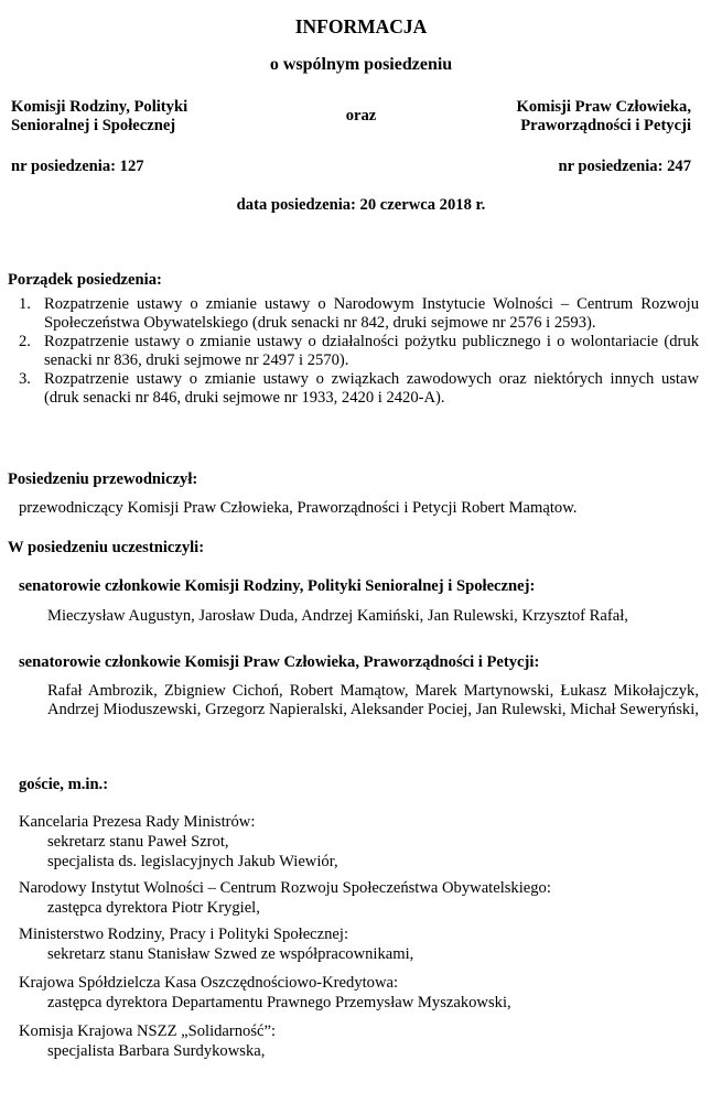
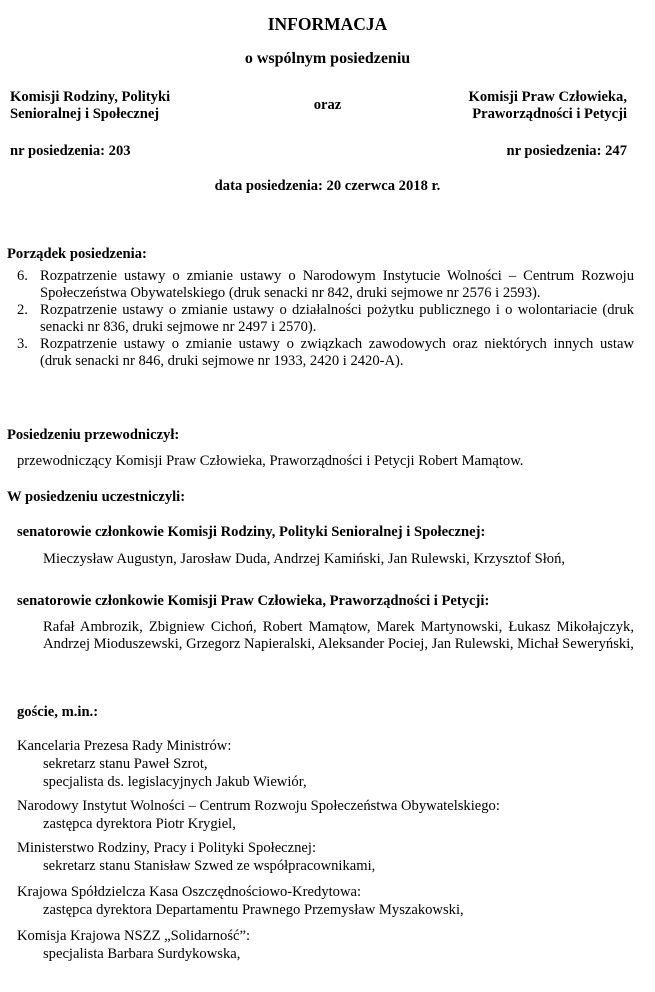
  INFORMACJA
  o wspólnym posiedzeniu
  Komisji Rodziny, Polityki
  Senioralnej i Społecznej
  oraz
  Komisji Praw Człowieka,
  Praworządności i Petycji
- nr posiedzenia: 127
+ nr posiedzenia: 203
  nr posiedzenia: 247
  data posiedzenia: 20 czerwca 2018 r.
  Porządek posiedzenia:
- 1.
+ 6.
  Rozpatrzenie ustawy o zmianie ustawy o Narodowym Instytucie Wolności – Centrum Rozwoju Społeczeństwa Obywatelskiego (druk senacki nr 842, druki sejmowe nr 2576 i 2593).
  2.
  Rozpatrzenie ustawy o zmianie ustawy o działalności pożytku publicznego i o wolontariacie (druk senacki nr 836, druki sejmowe nr 2497 i 2570).
  3.
  Rozpatrzenie ustawy o zmianie ustawy o związkach zawodowych oraz niektórych innych ustaw (druk senacki nr 846, druki sejmowe nr 1933, 2420 i 2420-A).
  Posiedzeniu przewodniczył:
  przewodniczący Komisji Praw Człowieka, Praworządności i Petycji Robert Mamątow.
  W posiedzeniu uczestniczyli:
  senatorowie członkowie Komisji Rodziny, Polityki Senioralnej i Społecznej:
- Mieczysław Augustyn, Jarosław Duda, Andrzej Kamiński, Jan Rulewski, Krzysztof Rafał,
+ Mieczysław Augustyn, Jarosław Duda, Andrzej Kamiński, Jan Rulewski, Krzysztof Słoń,
  senatorowie członkowie Komisji Praw Człowieka, Praworządności i Petycji:
  Rafał Ambrozik, Zbigniew Cichoń, Robert Mamątow, Marek Martynowski, Łukasz Mikołajczyk, Andrzej Mioduszewski, Grzegorz Napieralski, Aleksander Pociej, Jan Rulewski, Michał Seweryński,
  goście, m.in.:
  Kancelaria Prezesa Rady Ministrów:
  sekretarz stanu Paweł Szrot,
  specjalista ds. legislacyjnych Jakub Wiewiór,
  Narodowy Instytut Wolności – Centrum Rozwoju Społeczeństwa Obywatelskiego:
  zastępca dyrektora Piotr Krygiel,
  Ministerstwo Rodziny, Pracy i Polityki Społecznej:
  sekretarz stanu Stanisław Szwed ze współpracownikami,
  Krajowa Spółdzielcza Kasa Oszczędnościowo-Kredytowa:
  zastępca dyrektora Departamentu Prawnego Przemysław Myszakowski,
  Komisja Krajowa NSZZ „Solidarność”:
  specjalista Barbara Surdykowska,
